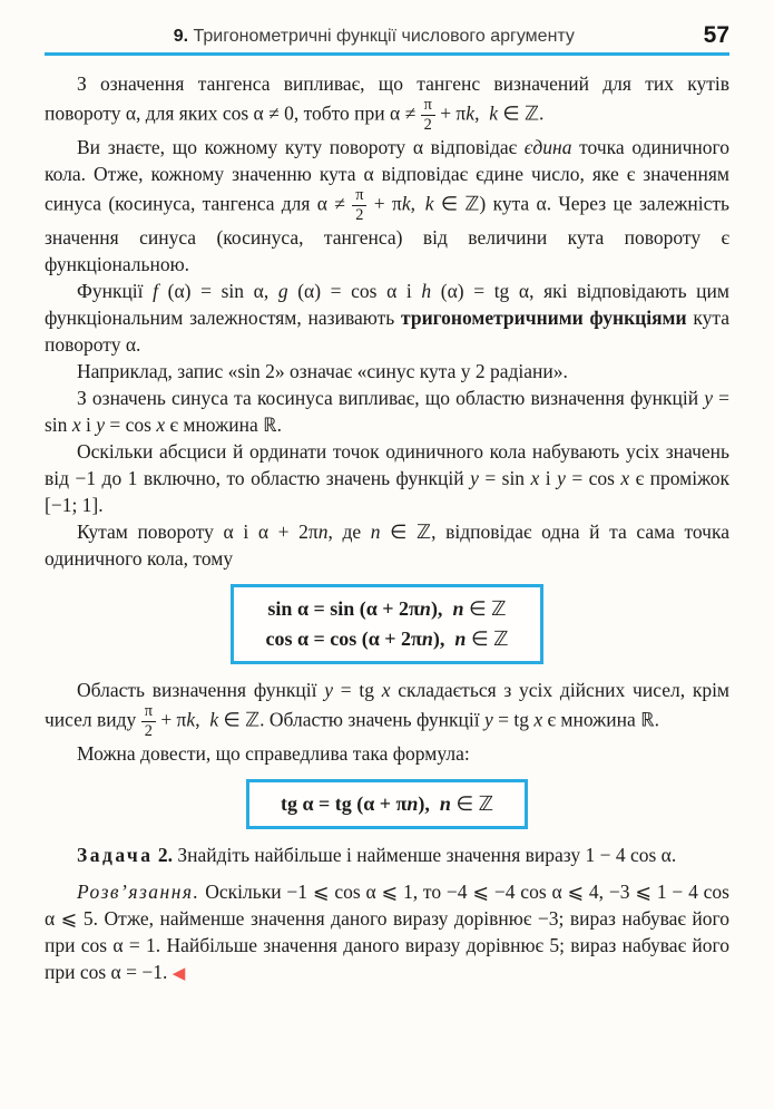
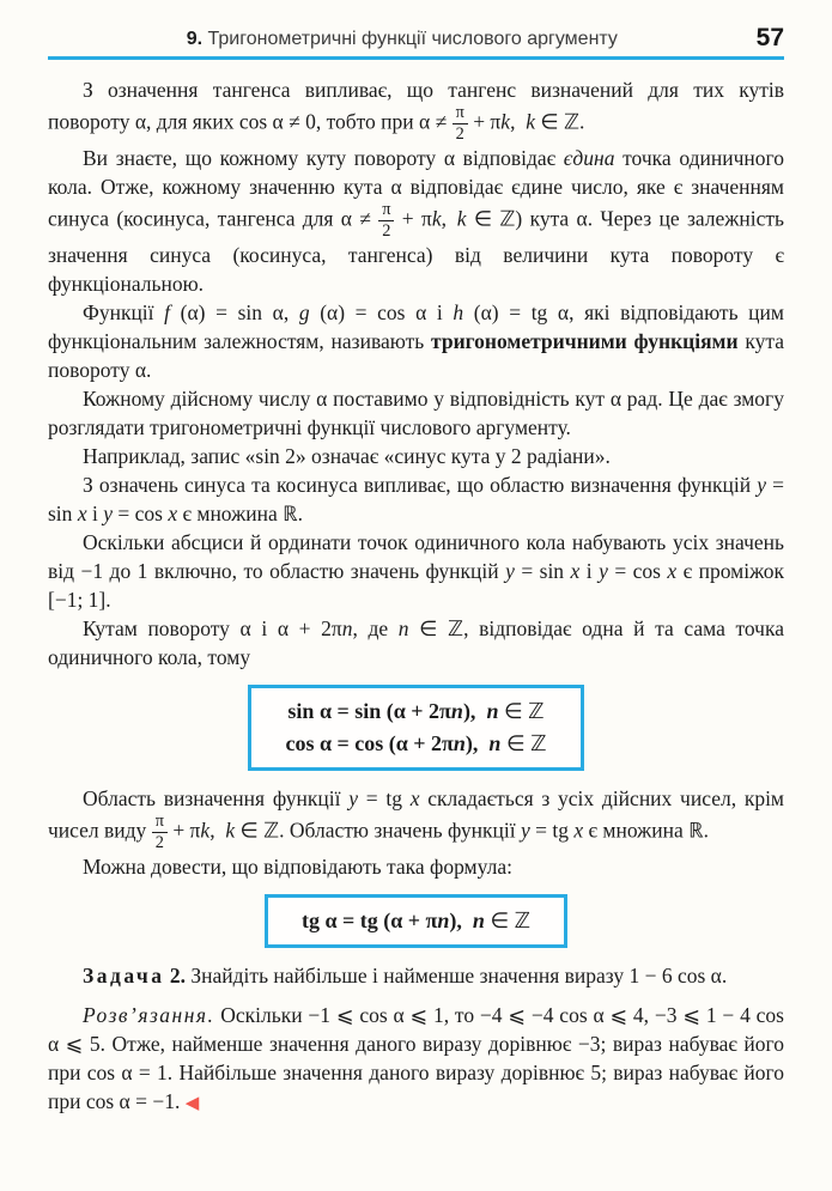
  9. Тригонометричні функції числового аргументу
  57
  З означення тангенса випливає, що тангенс визначений для тих кутів повороту α, для яких cos α ≠ 0, тобто при α ≠
  π
  2
  + πk, k ∈ ℤ.
  Ви знаєте, що кожному куту повороту α відповідає єдина точка одиничного кола. Отже, кожному значенню кута α відповідає єдине число, яке є значенням синуса (косинуса, тангенса для α ≠
  π
  2
  + πk, k ∈ ℤ) кута α. Через це залежність значення синуса (косинуса, тангенса) від величини кута повороту є функціональною.
  Функції f (α) = sin α, g (α) = cos α і h (α) = tg α, які відповідають цим функціональним залежностям, називають тригонометричними функціями кута повороту α.
+ Кожному дійсному числу α поставимо у відповідність кут α рад. Це дає змогу розглядати тригонометричні функції числового аргументу.
  Наприклад, запис «sin 2» означає «синус кута у 2 радіани».
  З означень синуса та косинуса випливає, що областю визначення функцій y = sin x і y = cos x є множина ℝ.
  Оскільки абсциси й ординати точок одиничного кола набувають усіх значень від −1 до 1 включно, то областю значень функцій y = sin x і y = cos x є проміжок [−1; 1].
  Кутам повороту α і α + 2πn, де n ∈ ℤ, відповідає одна й та сама точка одиничного кола, тому
  sin α = sin (α + 2πn), n ∈ ℤ
  cos α = cos (α + 2πn), n ∈ ℤ
  Область визначення функції y = tg x складається з усіх дійсних чисел, крім чисел виду
  π
  2
  + πk, k ∈ ℤ. Областю значень функції y = tg x є множина ℝ.
- Можна довести, що справедлива така формула:
+ Можна довести, що відповідають така формула:
  tg α = tg (α + πn), n ∈ ℤ
- Задача 2. Знайдіть найбільше і найменше значення виразу 1 − 4 cos α.
+ Задача 2. Знайдіть найбільше і найменше значення виразу 1 − 6 cos α.
  Розв’язання. Оскільки −1 ⩽ cos α ⩽ 1, то −4 ⩽ −4 cos α ⩽ 4, −3 ⩽ 1 − 4 cos α ⩽ 5. Отже, найменше значення даного виразу дорівнює −3; вираз набуває його при cos α = 1. Найбільше значення даного виразу дорівнює 5; вираз набуває його при cos α = −1. ◀
